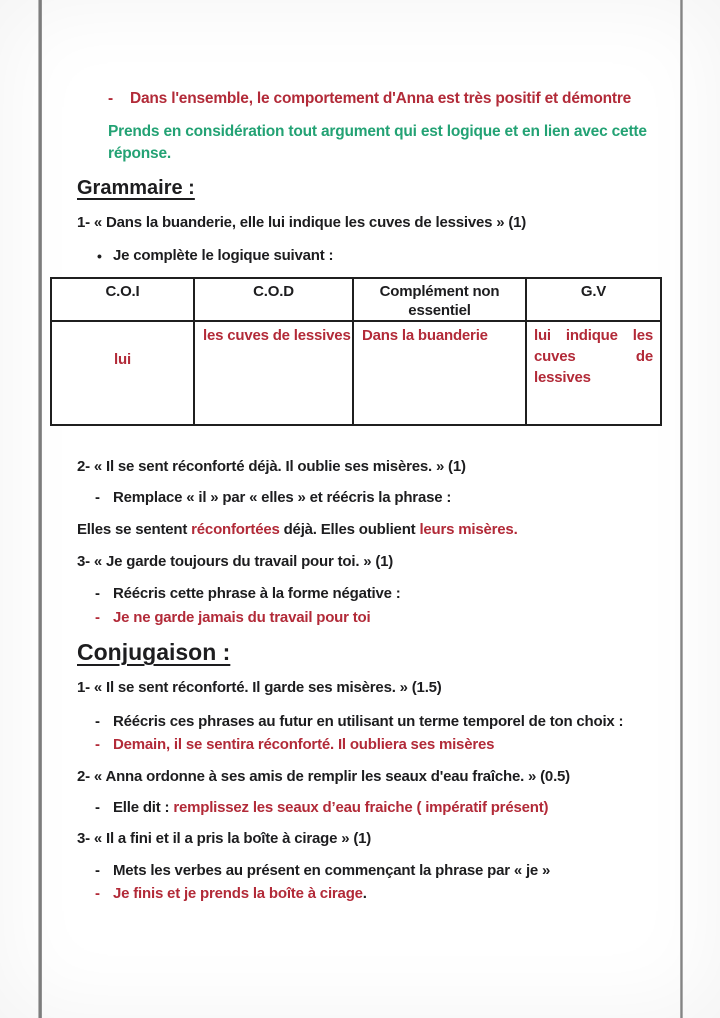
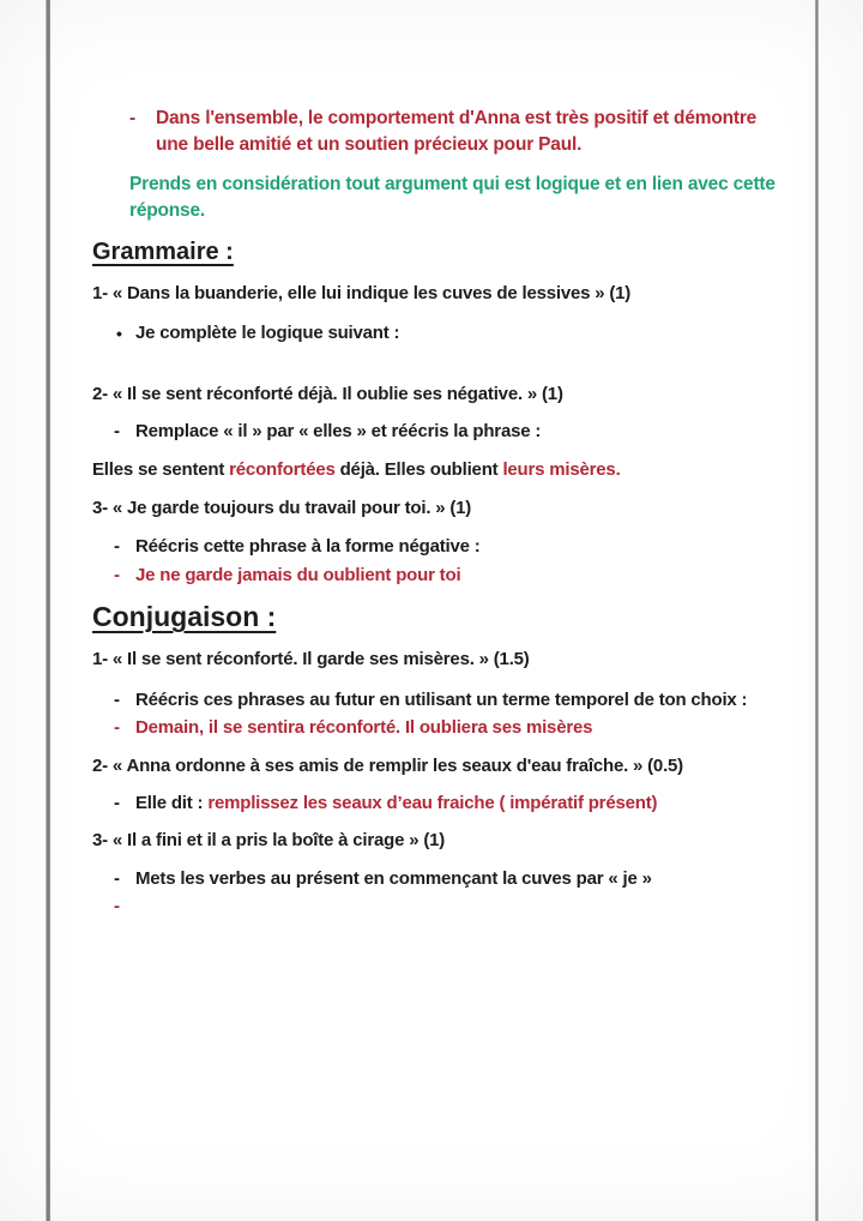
  -
  Dans l'ensemble, le comportement d'Anna est très positif et démontre
+ une belle amitié et un soutien précieux pour Paul.
  Prends en considération tout argument qui est logique et en lien avec cette
  réponse.
  Grammaire :
  1- « Dans la buanderie, elle lui indique les cuves de lessives » (1)
  •
  Je complète le logique suivant :
- C.O.I	C.O.D	Complément non essentiel	G.V
- lui	les cuves de lessives	Dans la buanderie	lui indique les cuves de lessives
- 2- « Il se sent réconforté déjà. Il oublie ses misères. » (1)
+ 2- « Il se sent réconforté déjà. Il oublie ses négative. » (1)
  -
  Remplace « il » par « elles » et réécris la phrase :
  Elles se sentent réconfortées déjà. Elles oublient leurs misères.
  3- « Je garde toujours du travail pour toi. » (1)
  -
  Réécris cette phrase à la forme négative :
  -
- Je ne garde jamais du travail pour toi
+ Je ne garde jamais du oublient pour toi
  Conjugaison :
  1- « Il se sent réconforté. Il garde ses misères. » (1.5)
  -
  Réécris ces phrases au futur en utilisant un terme temporel de ton choix :
  -
  Demain, il se sentira réconforté. Il oubliera ses misères
  2- « Anna ordonne à ses amis de remplir les seaux d'eau fraîche. » (0.5)
  -
  Elle dit : remplissez les seaux d’eau fraiche ( impératif présent)
  3- « Il a fini et il a pris la boîte à cirage » (1)
  -
- Mets les verbes au présent en commençant la phrase par « je »
+ Mets les verbes au présent en commençant la cuves par « je »
  -
- Je finis et je prends la boîte à cirage.
